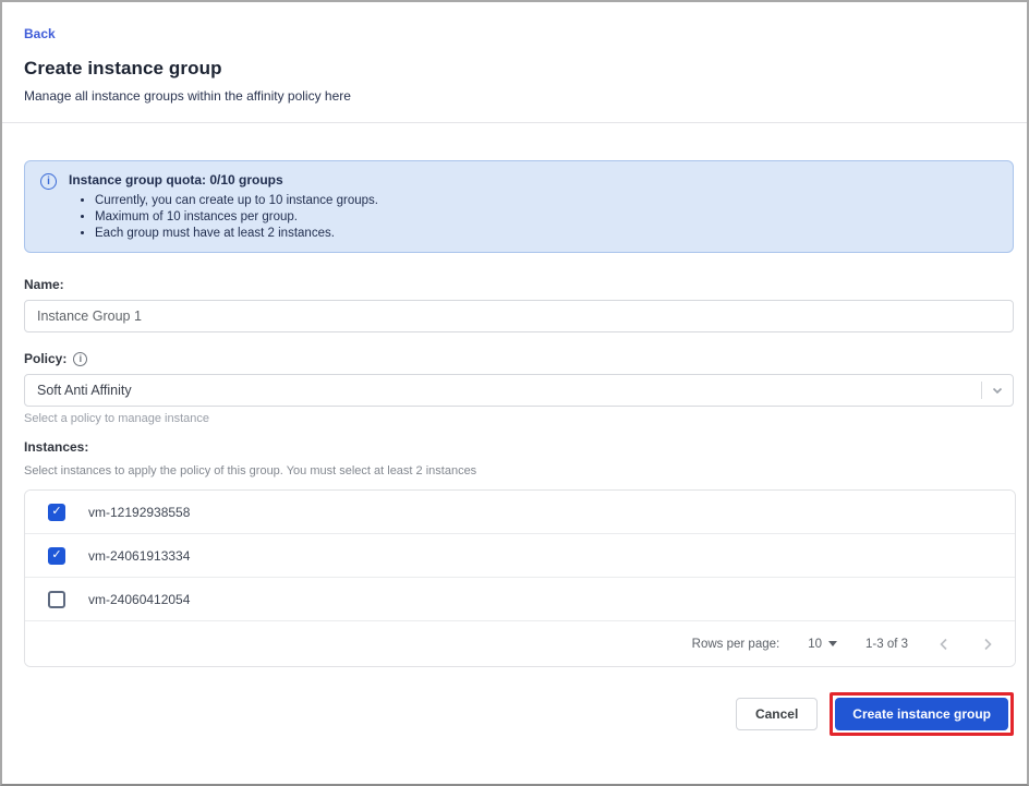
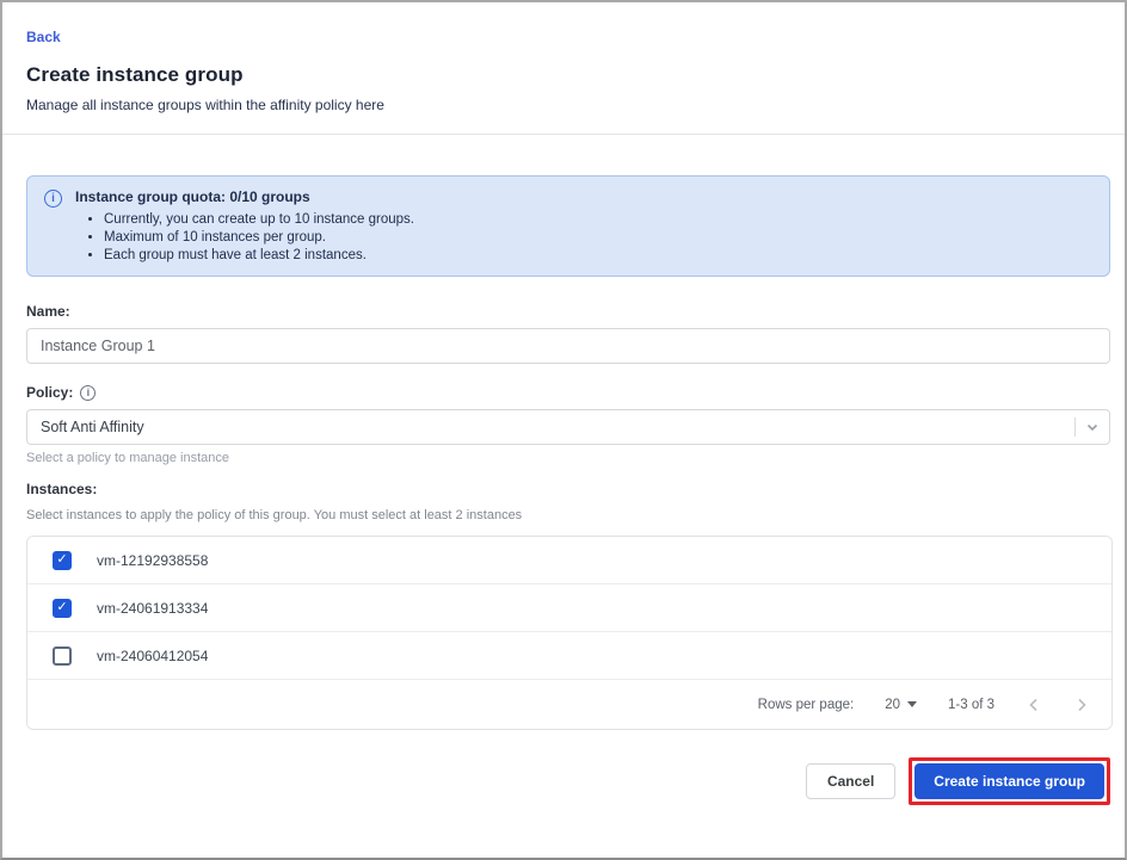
  Back
  Create instance group
  Manage all instance groups within the affinity policy here
  i
  Instance group quota: 0/10 groups
  Currently, you can create up to 10 instance groups.
  Maximum of 10 instances per group.
  Each group must have at least 2 instances.
  Name:
  Instance Group 1
  Policy:
  i
  Soft Anti Affinity
  Select a policy to manage instance
  Instances:
  Select instances to apply the policy of this group. You must select at least 2 instances
  ✓
  vm-12192938558
  ✓
  vm-24061913334
  vm-24060412054
  Rows per page:
- 10
+ 20
  1-3 of 3
  Cancel
  Create instance group
